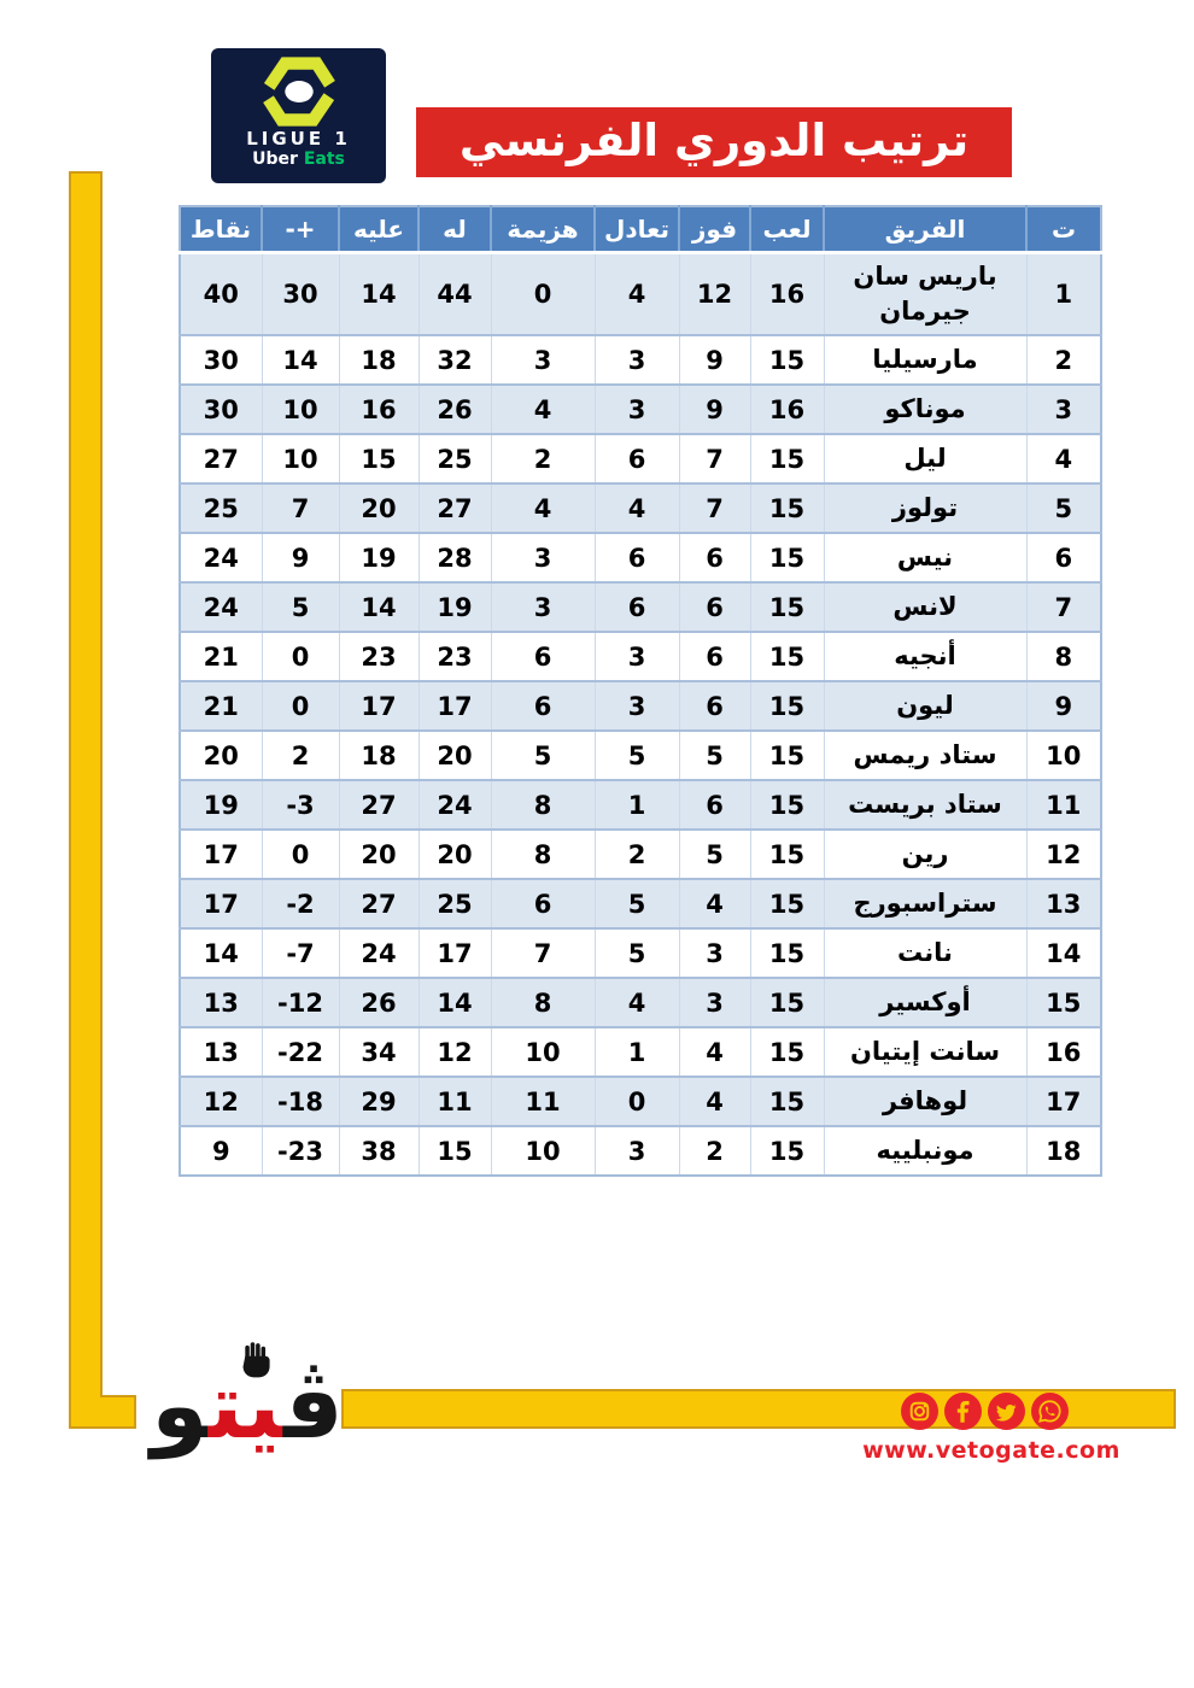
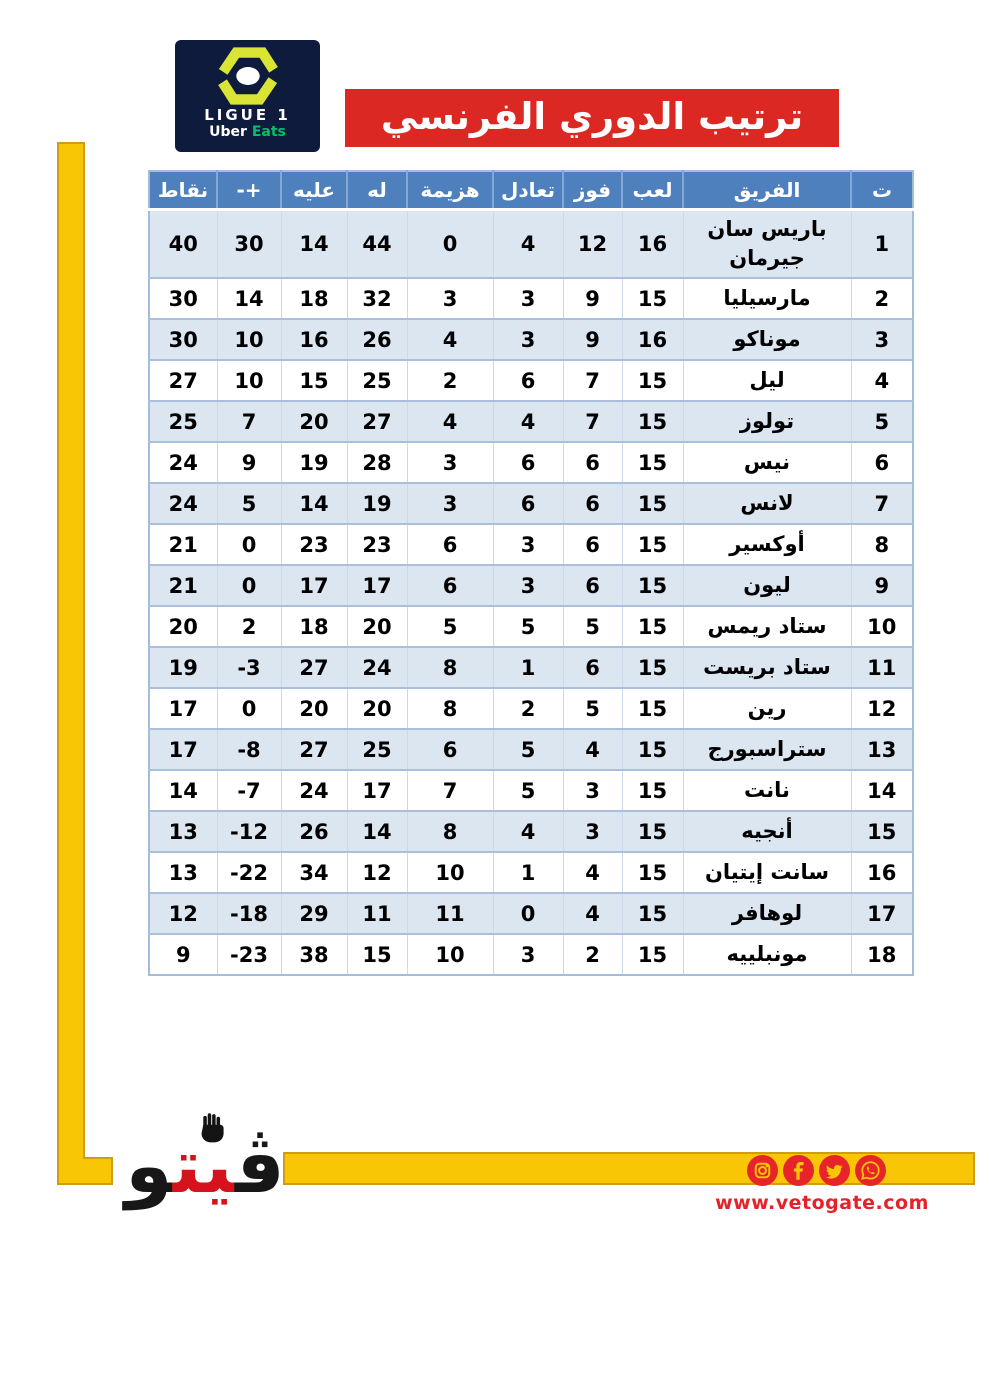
  LIGUE 1
  Uber Eats
  ترتيب الدوري الفرنسي
  ت	الفريق	لعب	فوز	تعادل	هزيمة	له	عليه	-+	نقاط
  1	باريس سان جيرمان	16	12	4	0	44	14	30	40
  2	مارسيليا	15	9	3	3	32	18	14	30
  3	موناكو	16	9	3	4	26	16	10	30
  4	ليل	15	7	6	2	25	15	10	27
  5	تولوز	15	7	4	4	27	20	7	25
  6	نيس	15	6	6	3	28	19	9	24
  7	لانس	15	6	6	3	19	14	5	24
- 8	أنجيه	15	6	3	6	23	23	0	21
+ 8	أوكسير	15	6	3	6	23	23	0	21
  9	ليون	15	6	3	6	17	17	0	21
  10	ستاد ريمس	15	5	5	5	20	18	2	20
  11	ستاد بريست	15	6	1	8	24	27	-3	19
  12	رين	15	5	2	8	20	20	0	17
- 13	ستراسبورج	15	4	5	6	25	27	-2	17
+ 13	ستراسبورج	15	4	5	6	25	27	-8	17
  14	نانت	15	3	5	7	17	24	-7	14
- 15	أوكسير	15	3	4	8	14	26	-12	13
+ 15	أنجيه	15	3	4	8	14	26	-12	13
  16	سانت إيتيان	15	4	1	10	12	34	-22	13
  17	لوهافر	15	4	0	11	11	29	-18	12
  18	مونبلييه	15	2	3	10	15	38	-23	9
  ڤيتو
  www.vetogate.com
